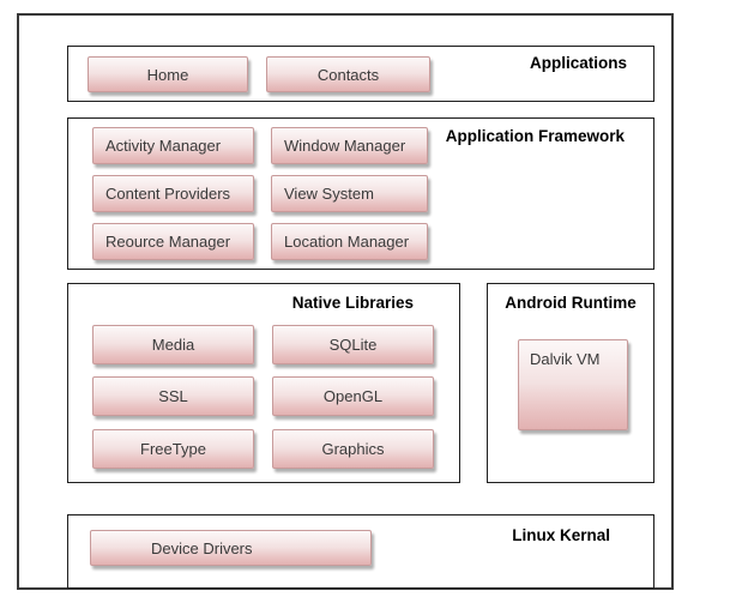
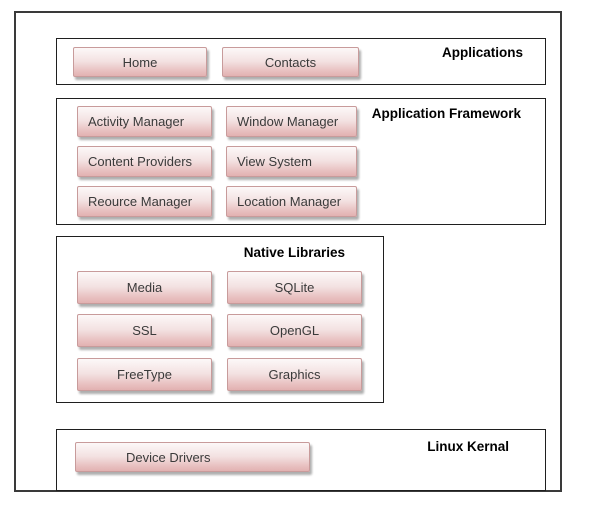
  Applications
  Home
  Contacts
  Application Framework
  Activity Manager
  Window Manager
  Content Providers
  View System
  Reource Manager
  Location Manager
  Native Libraries
  Media
  SQLite
  SSL
  OpenGL
  FreeType
  Graphics
- Android Runtime
- Dalvik VM
  Linux Kernal
  Device Drivers
